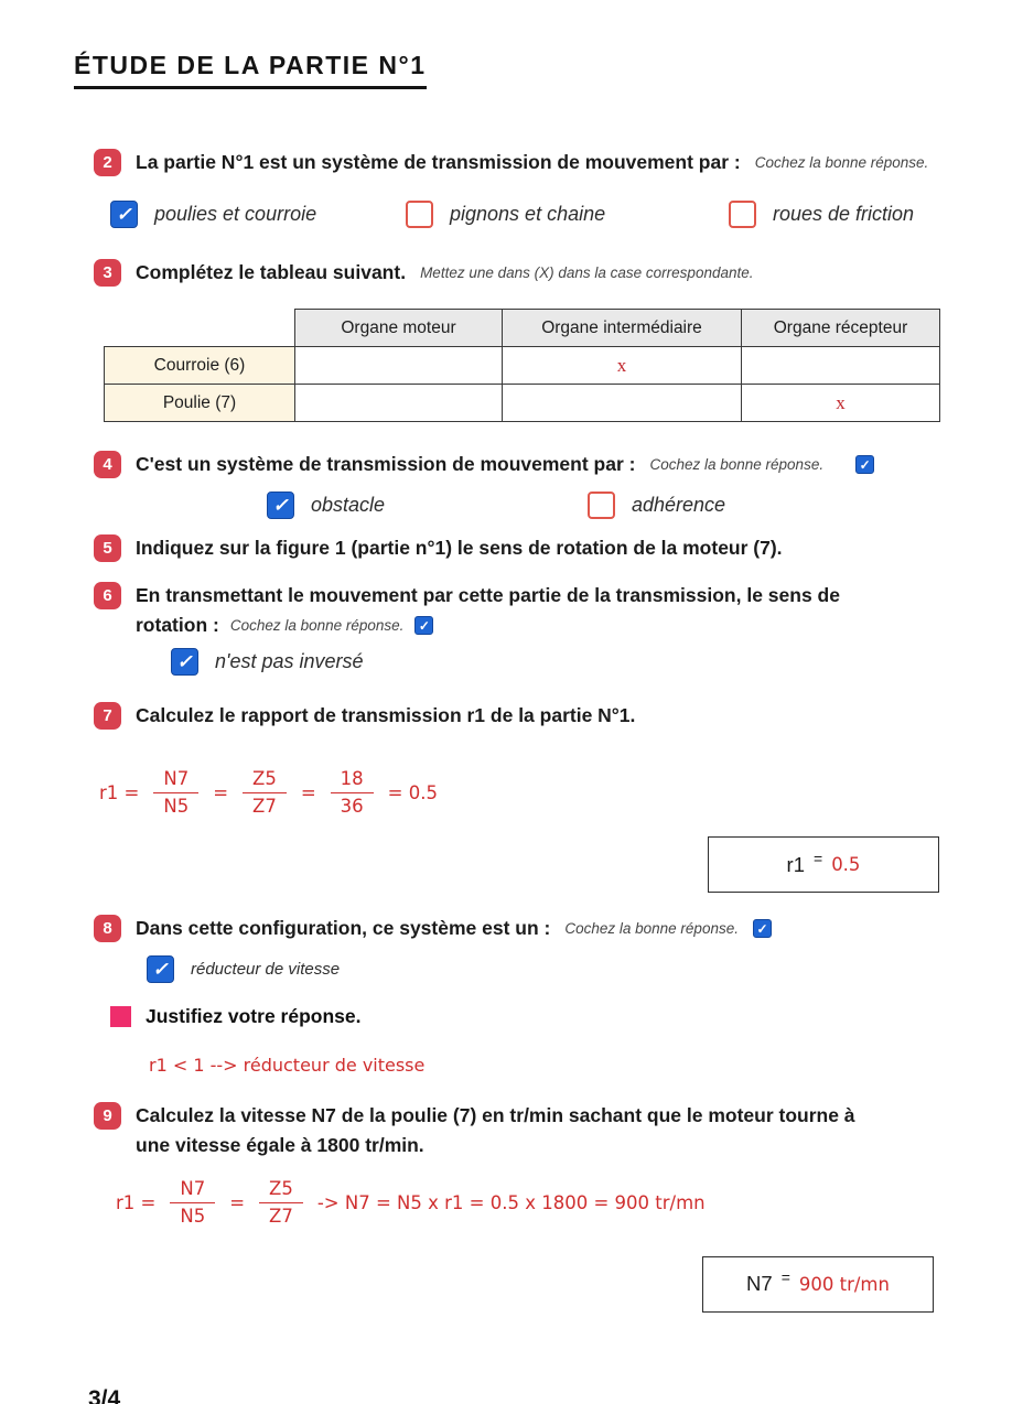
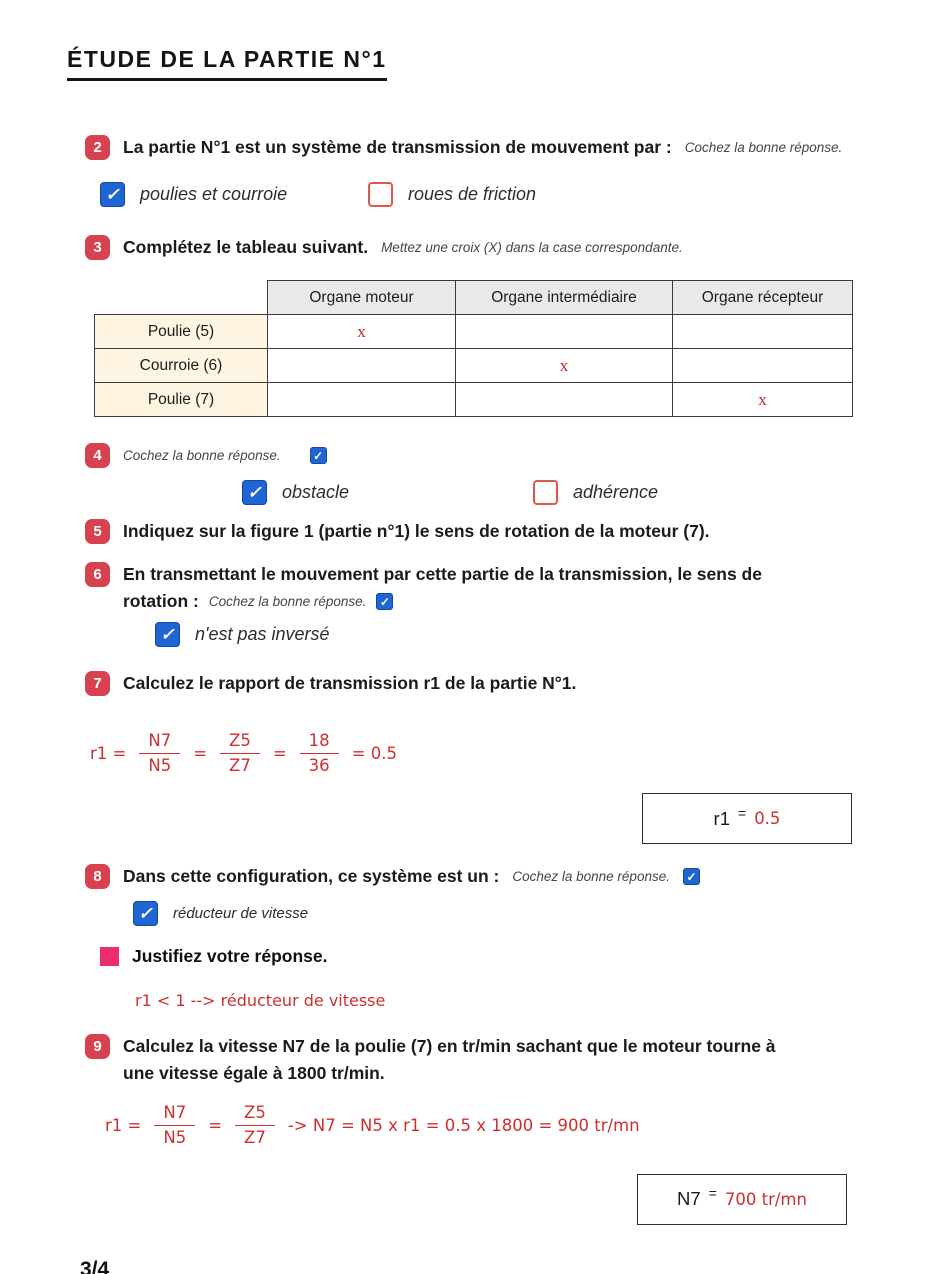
  ÉTUDE DE LA PARTIE N°1
  2
  La partie N°1 est un système de transmission de mouvement par :
  Cochez la bonne réponse.
  poulies et courroie
- pignons et chaine
  roues de friction
  3
  Complétez le tableau suivant.
- Mettez une dans (X) dans la case correspondante.
+ Mettez une croix (X) dans la case correspondante.
  	Organe moteur	Organe intermédiaire	Organe récepteur
+ Poulie (5)	x
  Courroie (6)		x
  Poulie (7)			x
  4
- C'est un système de transmission de mouvement par :
  Cochez la bonne réponse.
  obstacle
  adhérence
  5
  Indiquez sur la figure 1 (partie n°1) le sens de rotation de la moteur (7).
  6
  En transmettant le mouvement par cette partie de la transmission, le sens de
  rotation :
  Cochez la bonne réponse.
  n'est pas inversé
  7
  Calculez le rapport de transmission r1 de la partie N°1.
  r1 =
  N7
  N5
  =
  Z5
  Z7
  =
  18
  36
  = 0.5
  r1
  =
  0.5
  8
  Dans cette configuration, ce système est un :
  Cochez la bonne réponse.
  réducteur de vitesse
  Justifiez votre réponse.
  r1 < 1 --> réducteur de vitesse
  9
  Calculez la vitesse N7 de la poulie (7) en tr/min sachant que le moteur tourne à
  une vitesse égale à 1800 tr/min.
  r1 =
  N7
  N5
  =
  Z5
  Z7
  -> N7 = N5 x r1 = 0.5 x 1800 = 900 tr/mn
  N7
  =
- 900 tr/mn
+ 700 tr/mn
  3/4
